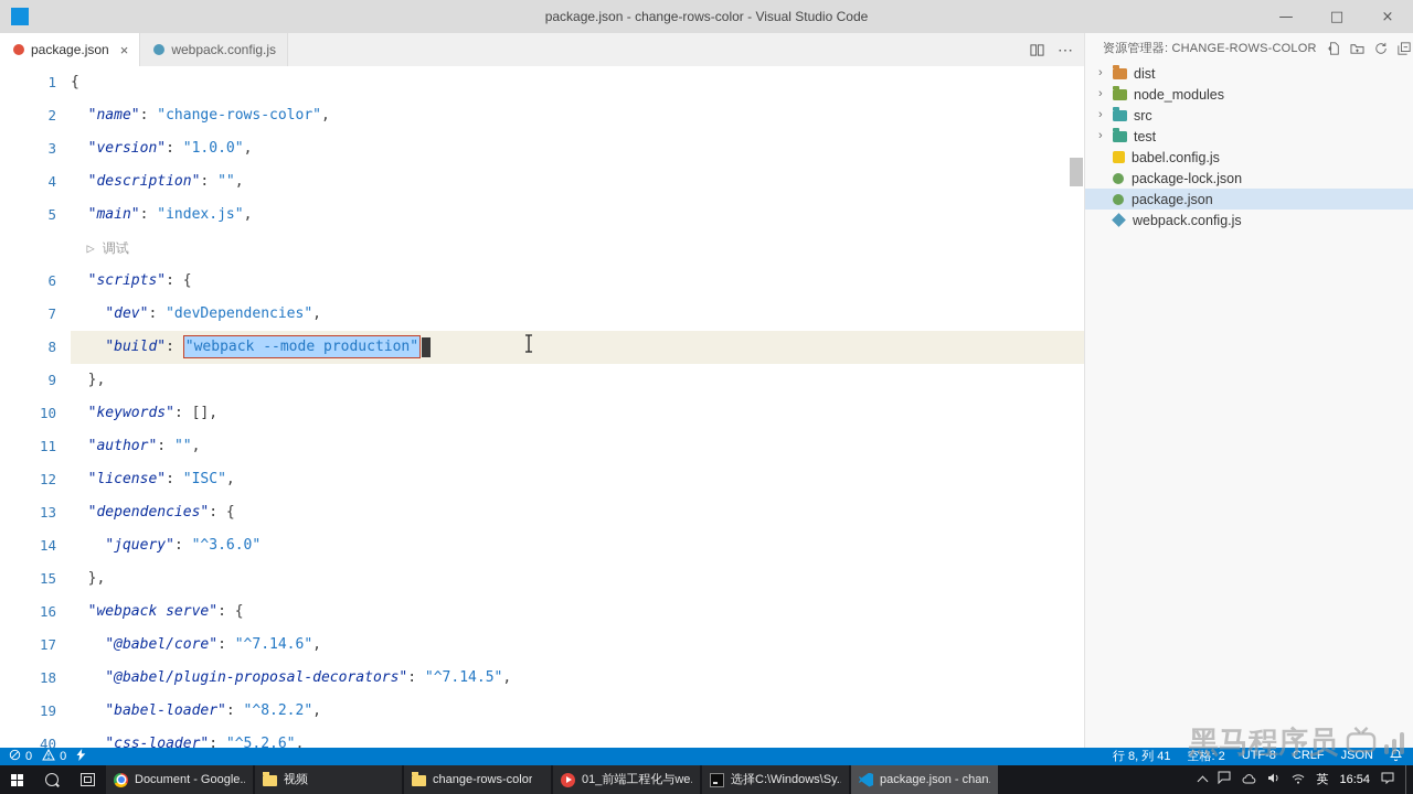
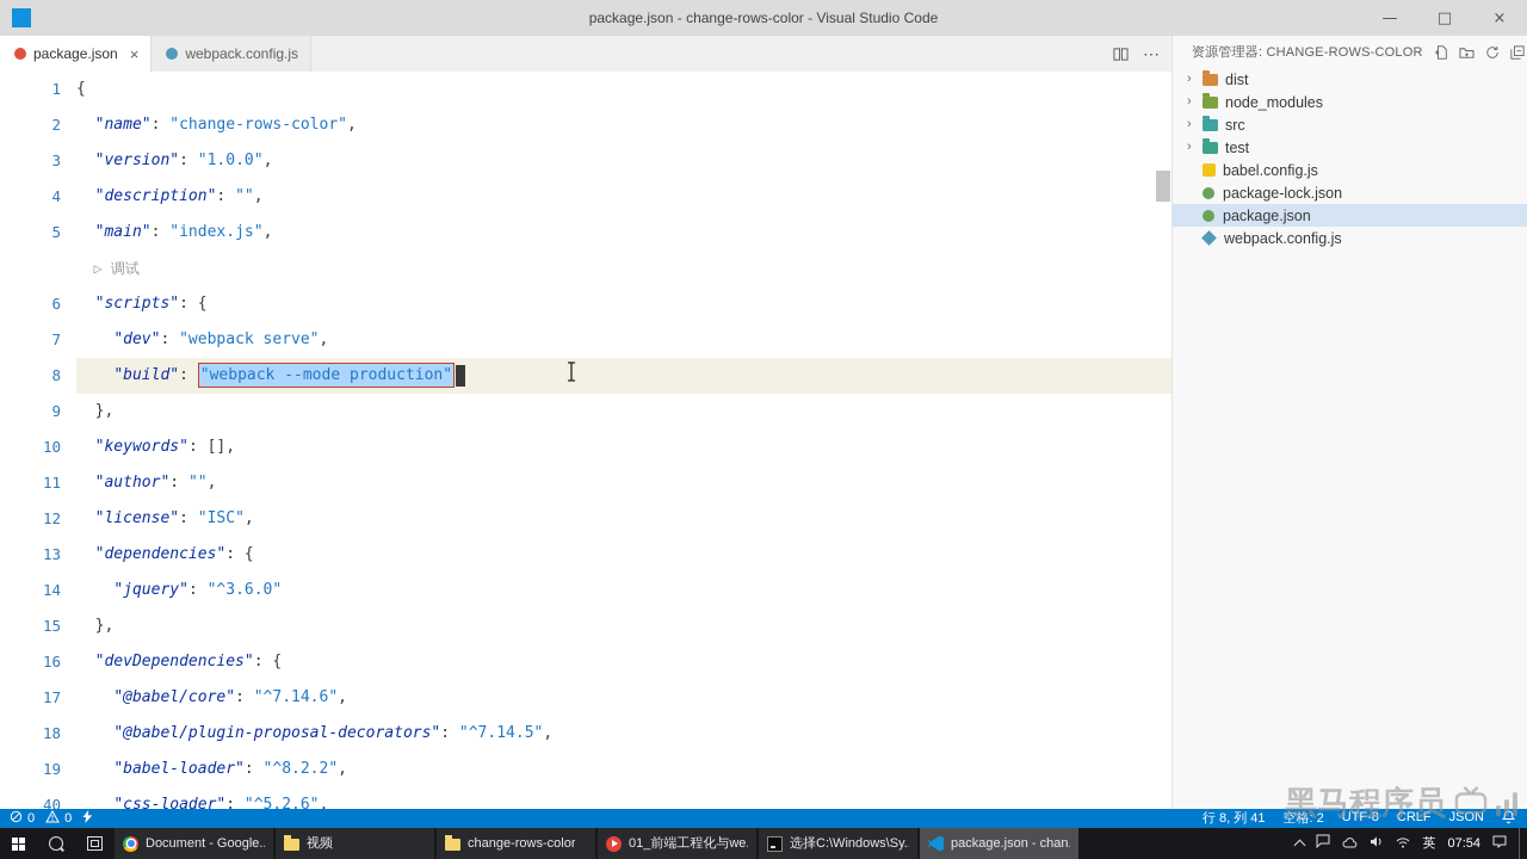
  package.json - change-rows-color - Visual Studio Code
  —
  □
  ×
  package.json
  ×
  webpack.config.js
  ⋯
  1
  {
  2
  "name": "change-rows-color",
  3
  "version": "1.0.0",
  4
  "description": "",
  5
  "main": "index.js",
  ▷ 调试
  6
  "scripts": {
  7
- "dev": "devDependencies",
+ "dev": "webpack serve",
  8
  "build": "webpack --mode production"
  9
  },
  10
  "keywords": [],
  11
  "author": "",
  12
  "license": "ISC",
  13
  "dependencies": {
  14
  "jquery": "^3.6.0"
  15
  },
  16
- "webpack serve": {
+ "devDependencies": {
  17
  "@babel/core": "^7.14.6",
  18
  "@babel/plugin-proposal-decorators": "^7.14.5",
  19
  "babel-loader": "^8.2.2",
  40
  "css-loader": "^5.2.6",
  资源管理器: CHANGE-ROWS-COLOR
  ›
  dist
  ›
  node_modules
  ›
  src
  ›
  test
  babel.config.js
  package-lock.json
  package.json
  webpack.config.js
  0
  0
  行 8, 列 41
  空格: 2
  UTF-8
  CRLF
  JSON
  黑马程序员
  Document - Google..
  视频
  change-rows-color
  01_前端工程化与we.
  选择C:\Windows\Sy.
  package.json - chan.
  英
- 16:54
+ 07:54
